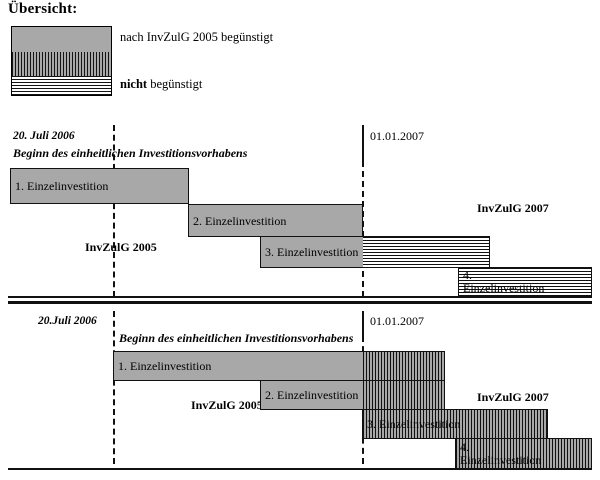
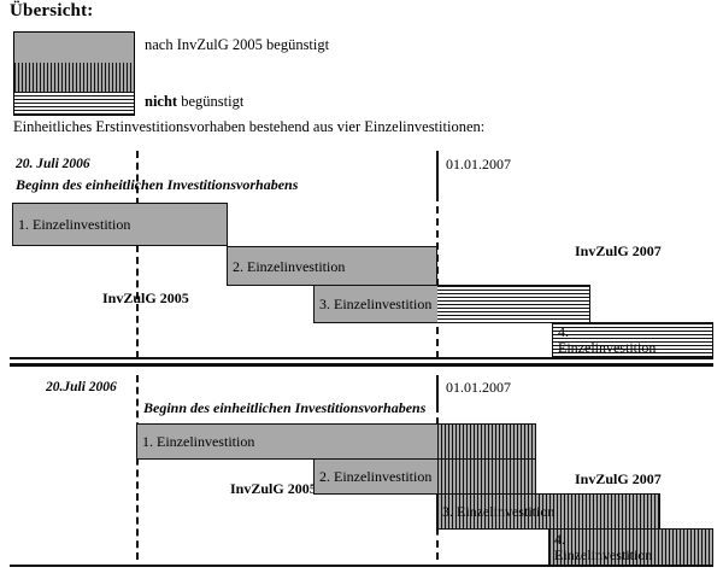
  Übersicht:
  nach InvZulG 2005 begünstigt
  nicht begünstigt
+ Einheitliches Erstinvestitionsvorhaben bestehend aus vier Einzelinvestitionen:
  20. Juli 2006
  01.01.2007
  Beginn des einheitlichen Investitionsvorhabens
  InvZulG 2005
  InvZulG 2007
  1. Einzelinvestition
  2. Einzelinvestition
  3. Einzelinvestition
  4.
  Einzelinvestition
  20.Juli 2006
  01.01.2007
  Beginn des einheitlichen Investitionsvorhabens
  InvZulG 2005
  InvZulG 2007
  1. Einzelinvestition
  2. Einzelinvestition
  3. Einzelinvestition
  4.
  Einzelinvestition
